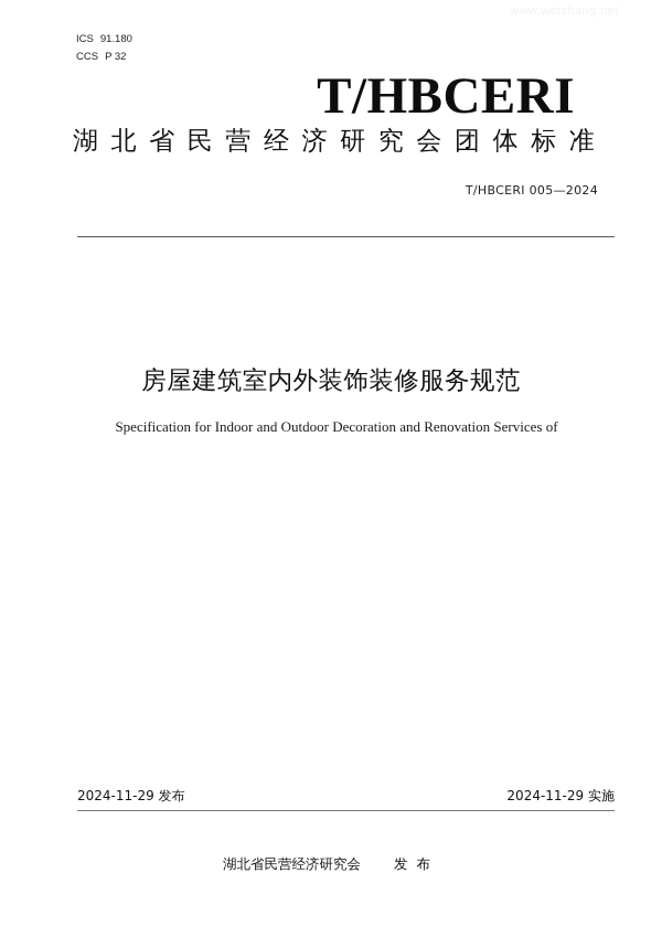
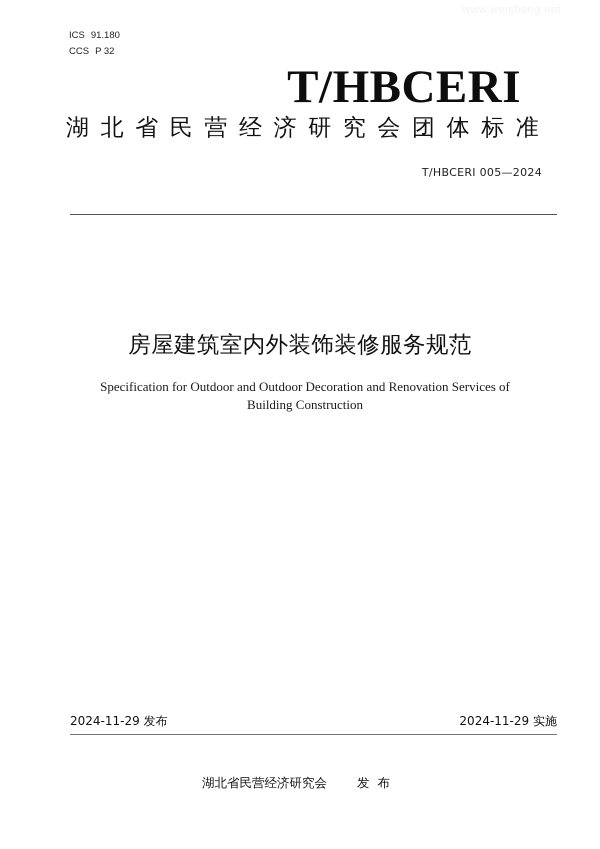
  ICS 91.180
  CCS P 32
  T/HBCERI
  湖北省民营经济研究会团体标准
  T/HBCERI 005—2024
  房屋建筑室内外装饰装修服务规范
- Specification for Indoor and Outdoor Decoration and Renovation Services of
+ Specification for Outdoor and Outdoor Decoration and Renovation Services of
+ Building Construction
  2024-11-29 发布
  2024-11-29 实施
  湖北省民营经济研究会 发布
